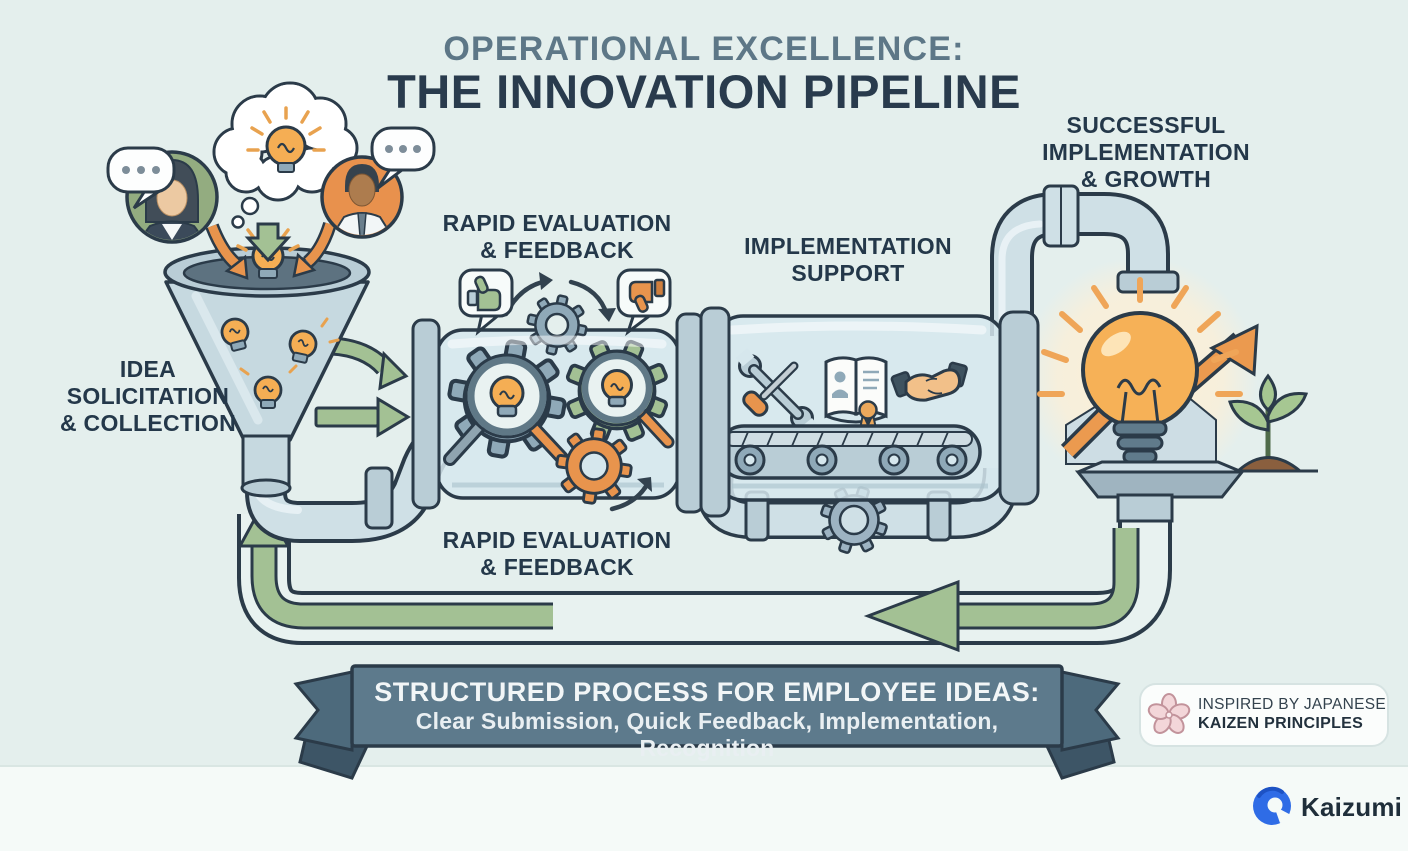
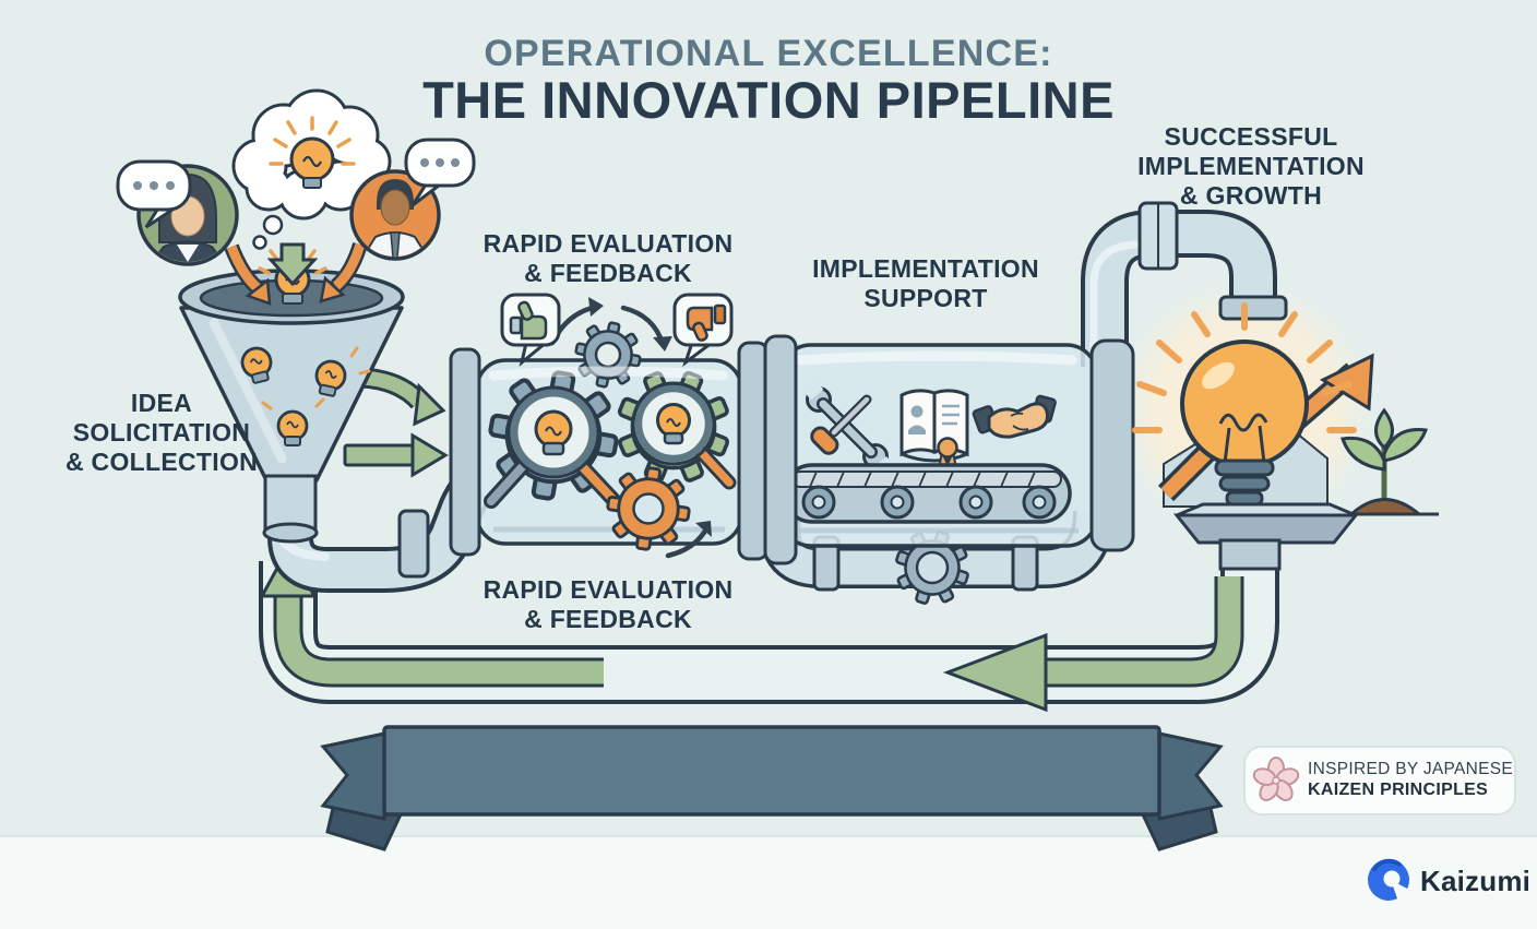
  OPERATIONAL EXCELLENCE:
  THE INNOVATION PIPELINE
  IDEA
  SOLICITATION
  & COLLECTION
  RAPID EVALUATION
  & FEEDBACK
  IMPLEMENTATION
  SUPPORT
  SUCCESSFUL
  IMPLEMENTATION
  & GROWTH
  RAPID EVALUATION
  & FEEDBACK
- STRUCTURED PROCESS FOR EMPLOYEE IDEAS:
- Clear Submission, Quick Feedback, Implementation, Recognition
  INSPIRED BY JAPANESE
  KAIZEN PRINCIPLES
  Kaizumi
